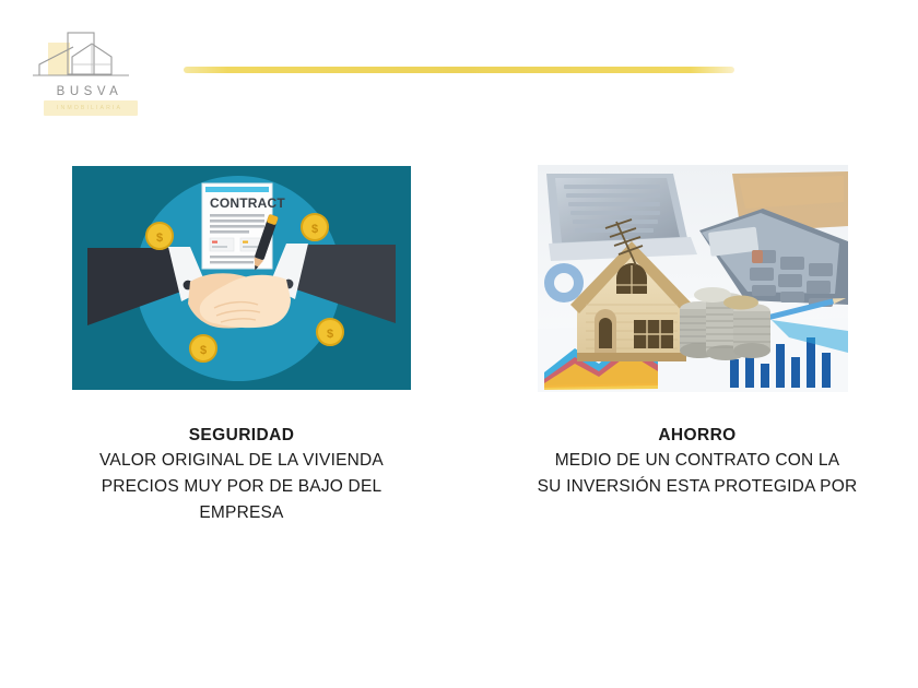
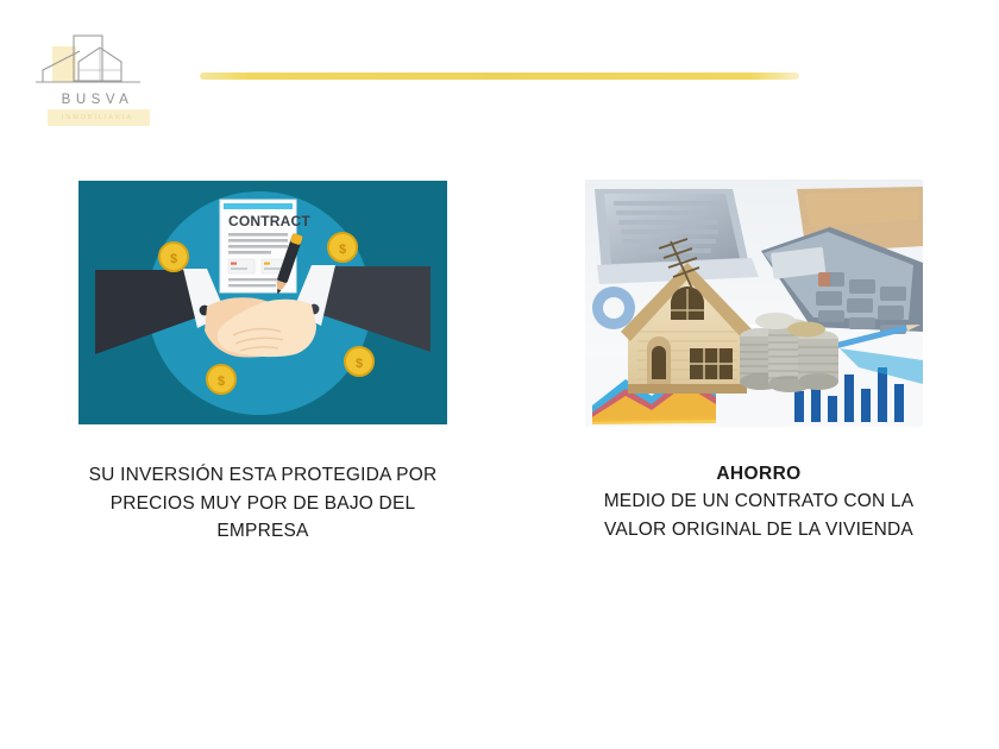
  BUSVA
  CONTRACT
  $
  $
  $
  $
- SEGURIDAD
- VALOR ORIGINAL DE LA VIVIENDA
+ SU INVERSIÓN ESTA PROTEGIDA POR
  PRECIOS MUY POR DE BAJO DEL
  EMPRESA
  AHORRO
  MEDIO DE UN CONTRATO CON LA
- SU INVERSIÓN ESTA PROTEGIDA POR
+ VALOR ORIGINAL DE LA VIVIENDA
